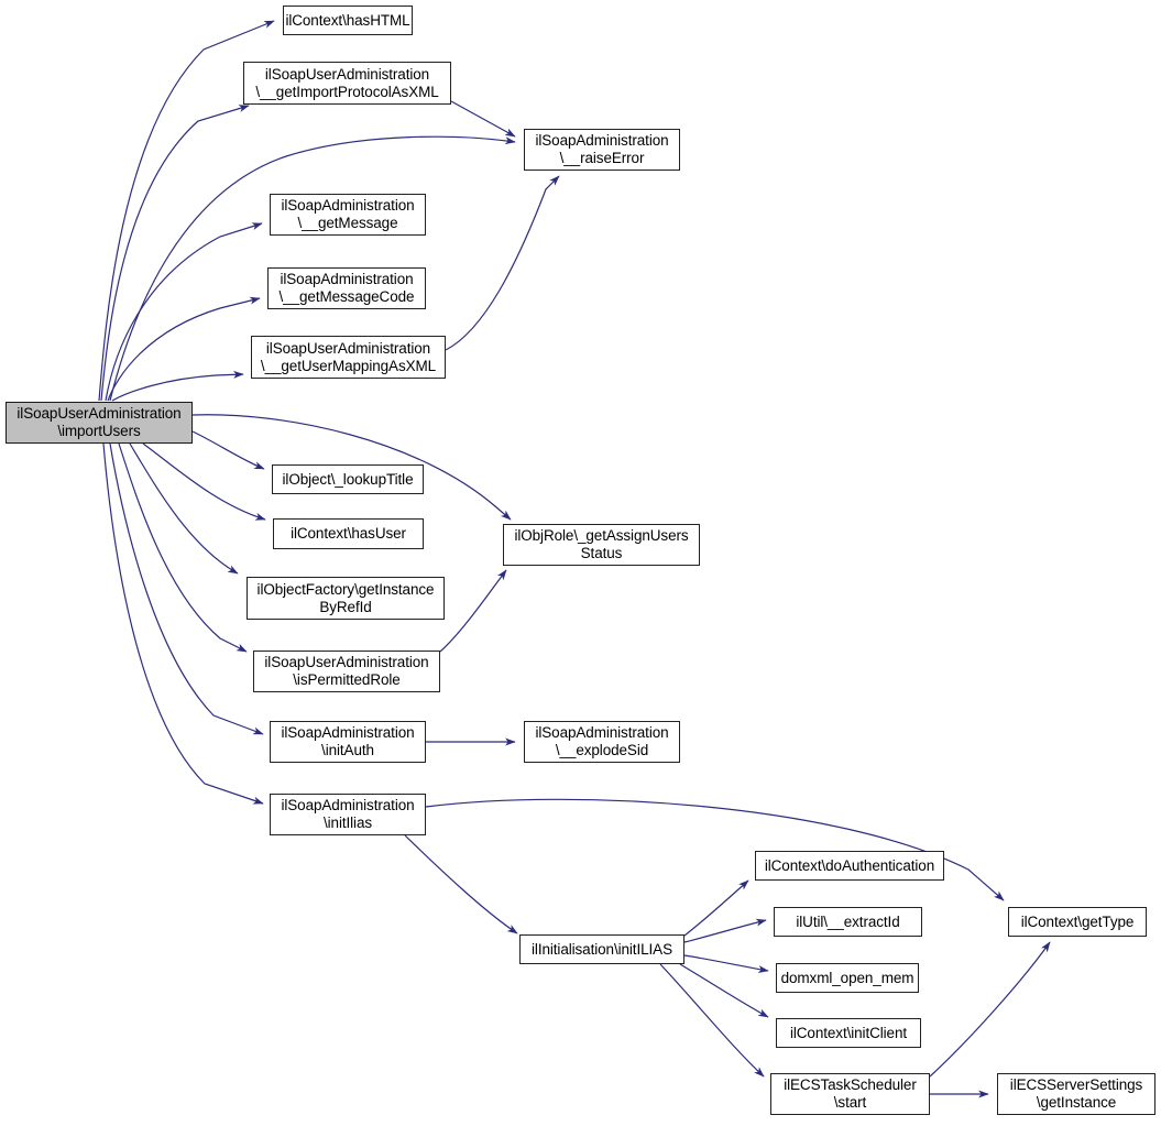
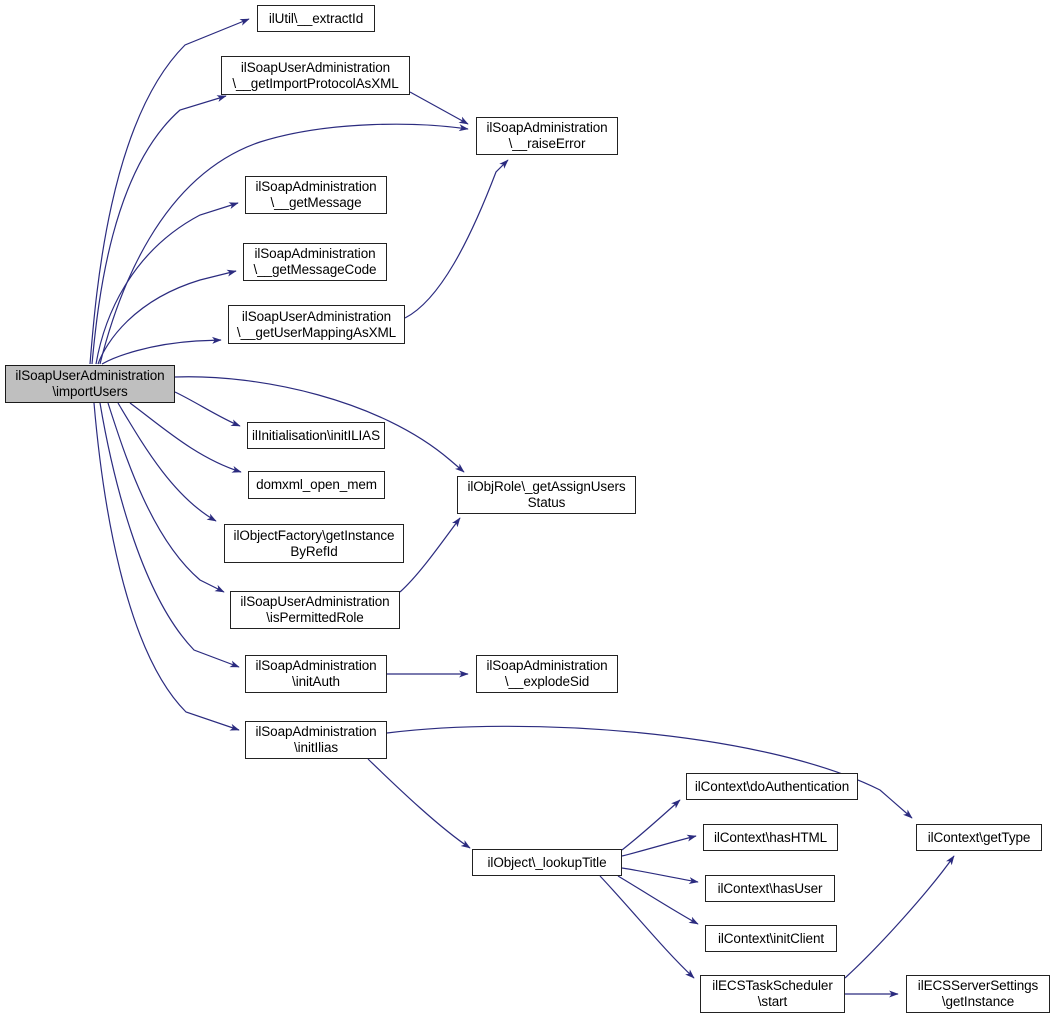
  ilSoapUserAdministration
  \importUsers
- ilContext\hasHTML
+ ilUtil\__extractId
  ilSoapUserAdministration
  \__getImportProtocolAsXML
  ilSoapAdministration
  \__raiseError
  ilSoapAdministration
  \__getMessage
  ilSoapAdministration
  \__getMessageCode
  ilSoapUserAdministration
  \__getUserMappingAsXML
- ilObject\_lookupTitle
+ ilInitialisation\initILIAS
- ilContext\hasUser
+ domxml_open_mem
  ilObjRole\_getAssignUsers
  Status
  ilObjectFactory\getInstance
  ByRefId
  ilSoapUserAdministration
  \isPermittedRole
  ilSoapAdministration
  \initAuth
  ilSoapAdministration
  \__explodeSid
  ilSoapAdministration
  \initIlias
  ilContext\doAuthentication
- ilInitialisation\initILIAS
+ ilObject\_lookupTitle
- ilUtil\__extractId
+ ilContext\hasHTML
  ilContext\getType
- domxml_open_mem
+ ilContext\hasUser
  ilContext\initClient
  ilECSTaskScheduler
  \start
  ilECSServerSettings
  \getInstance
